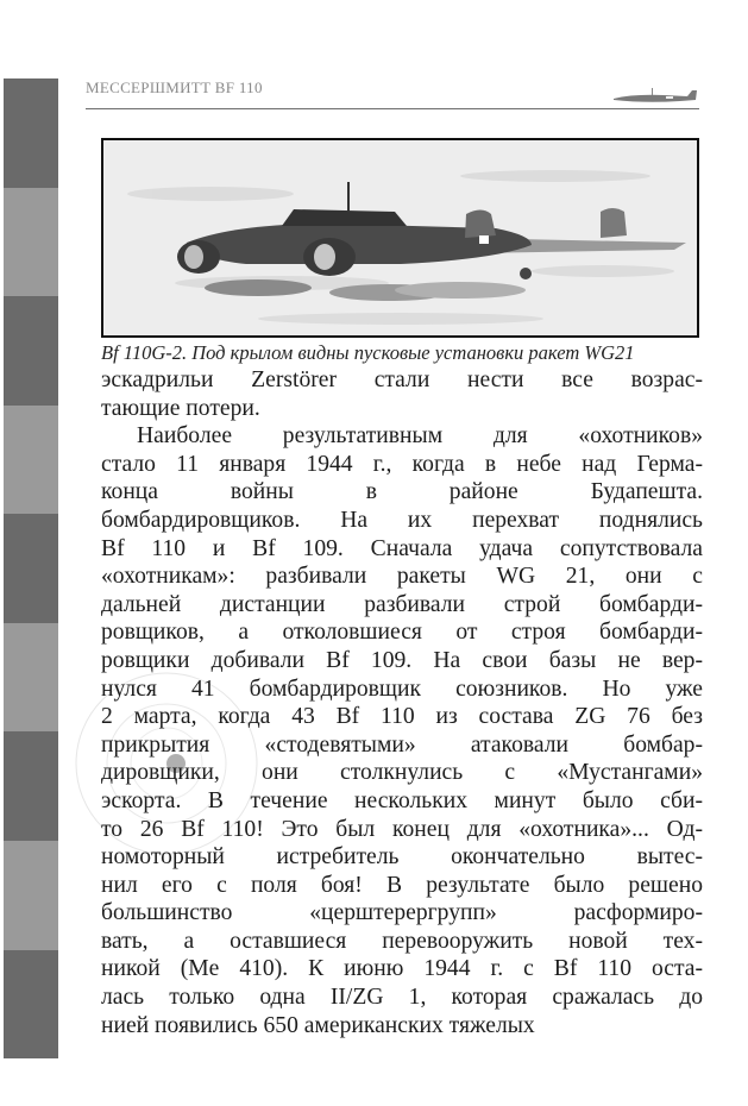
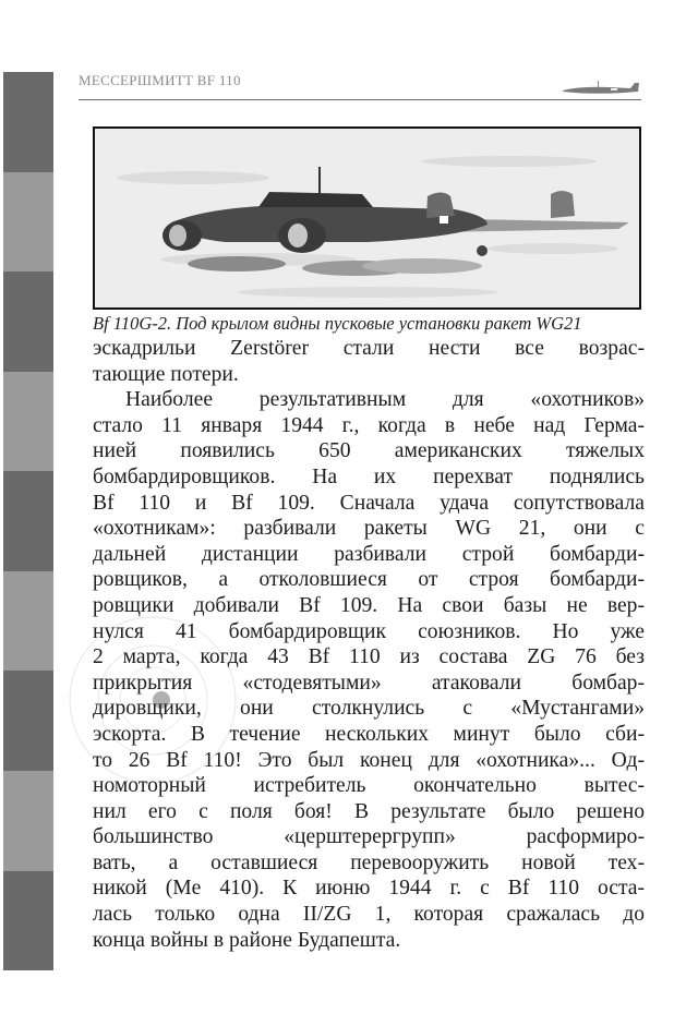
  МЕССЕРШМИТТ BF 110
  Bf 110G-2. Под крылом видны пусковые установки ракет WG21
  эскадрильи Zerstörer стали нести все возрас-
  тающие потери.
  Наиболее результативным для «охотников»
  стало 11 января 1944 г., когда в небе над Герма-
- конца войны в районе Будапешта.
+ нией появились 650 американских тяжелых
  бомбардировщиков. На их перехват поднялись
  Bf 110 и Bf 109. Сначала удача сопутствовала
  «охотникам»: разбивали ракеты WG 21, они с
  дальней дистанции разбивали строй бомбарди-
  ровщиков, а отколовшиеся от строя бомбарди-
  ровщики добивали Bf 109. На свои базы не вер-
  нулся 41 бомбардировщик союзников. Но уже
  2 марта, когда 43 Bf 110 из состава ZG 76 без
  прикрытия «стодевятыми» атаковали бомбар-
  дировщики, они столкнулись с «Мустангами»
  эскорта. В течение нескольких минут было сби-
  то 26 Bf 110! Это был конец для «охотника»... Од-
  номоторный истребитель окончательно вытес-
  нил его с поля боя! В результате было решено
  большинство «церштерергрупп» расформиро-
  вать, а оставшиеся перевооружить новой тех-
  никой (Me 410). К июню 1944 г. с Bf 110 оста-
  лась только одна II/ZG 1, которая сражалась до
- нией появились 650 американских тяжелых
+ конца войны в районе Будапешта.
